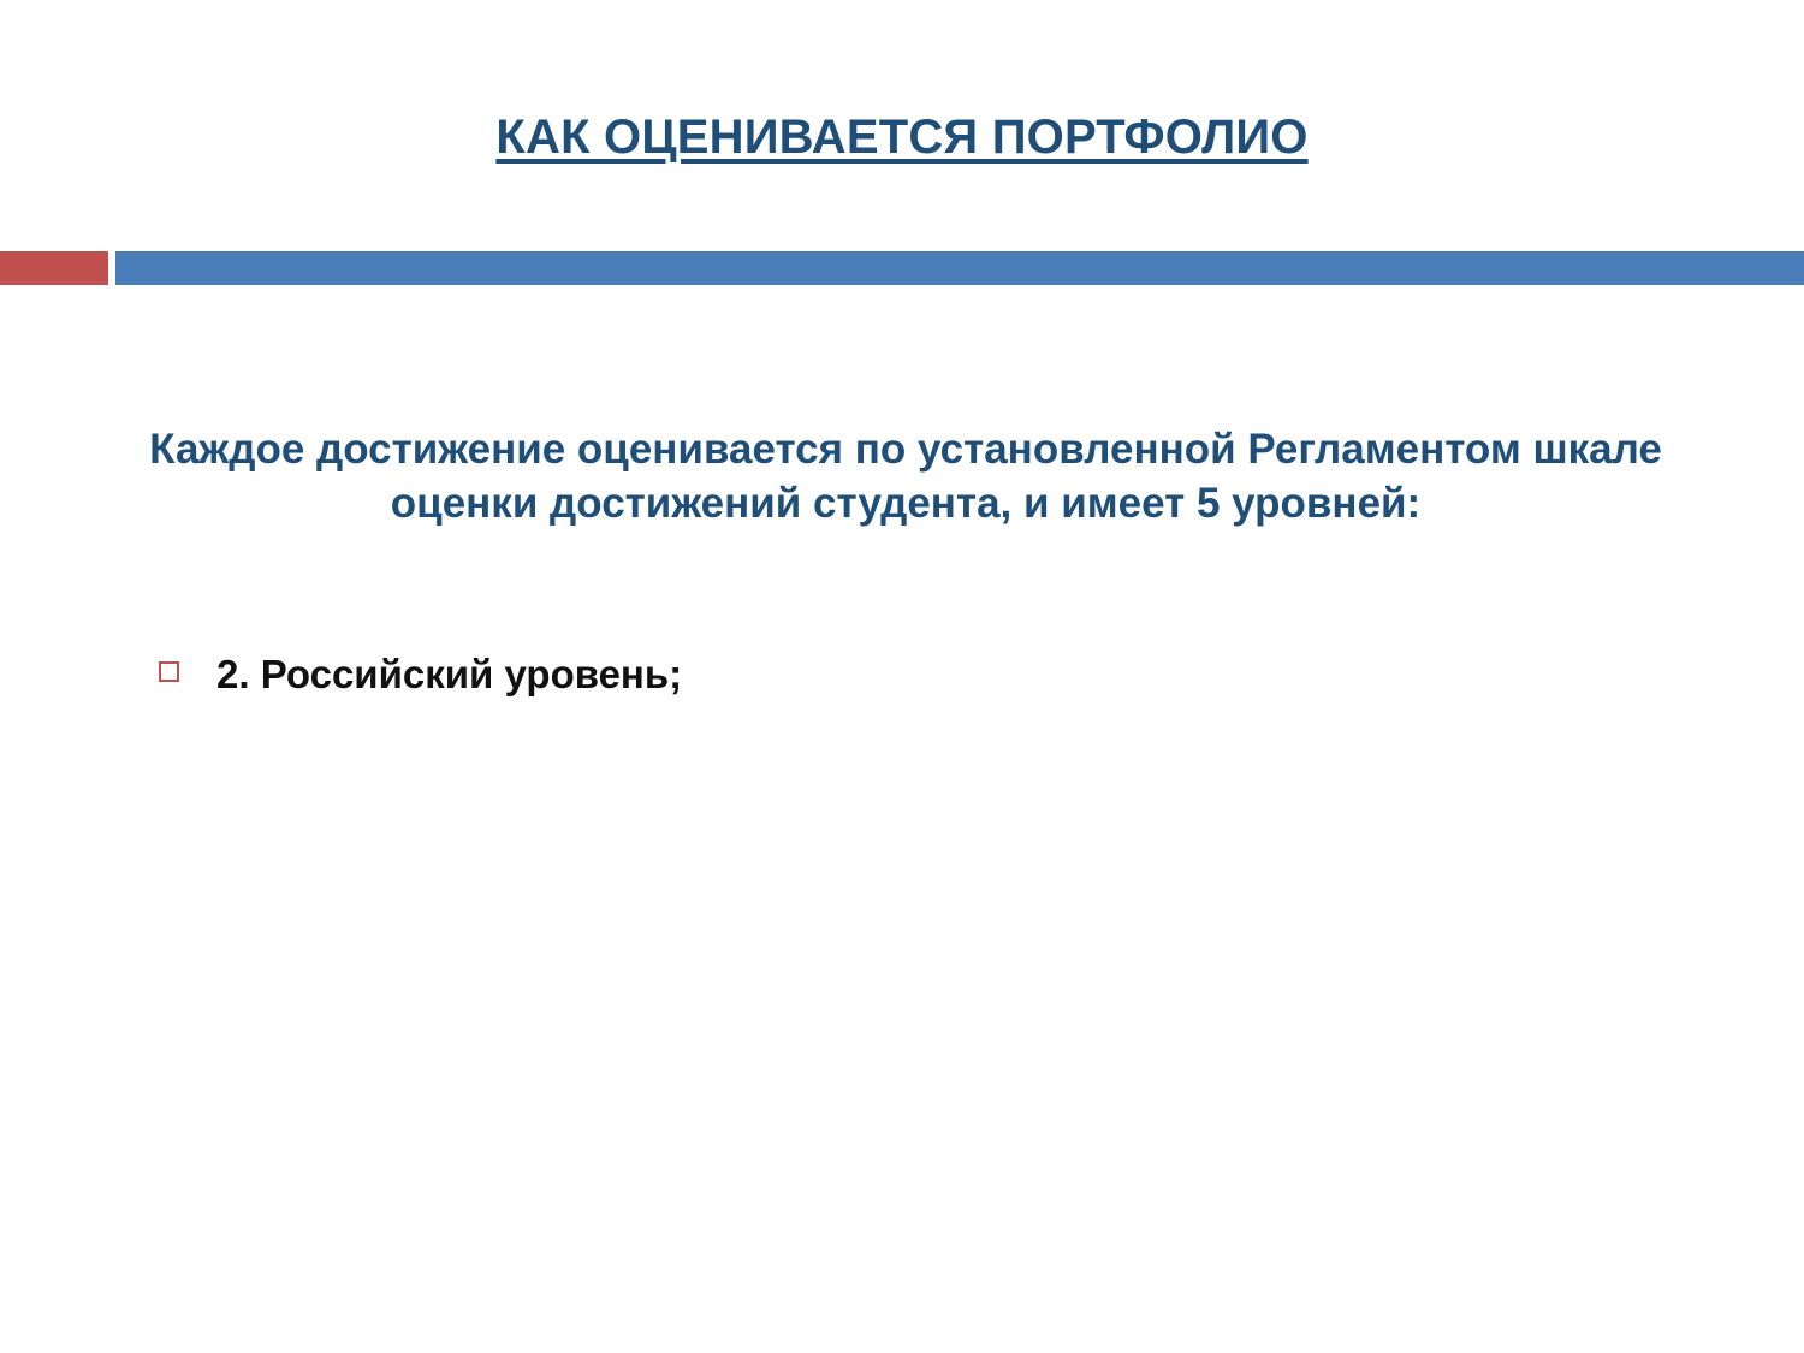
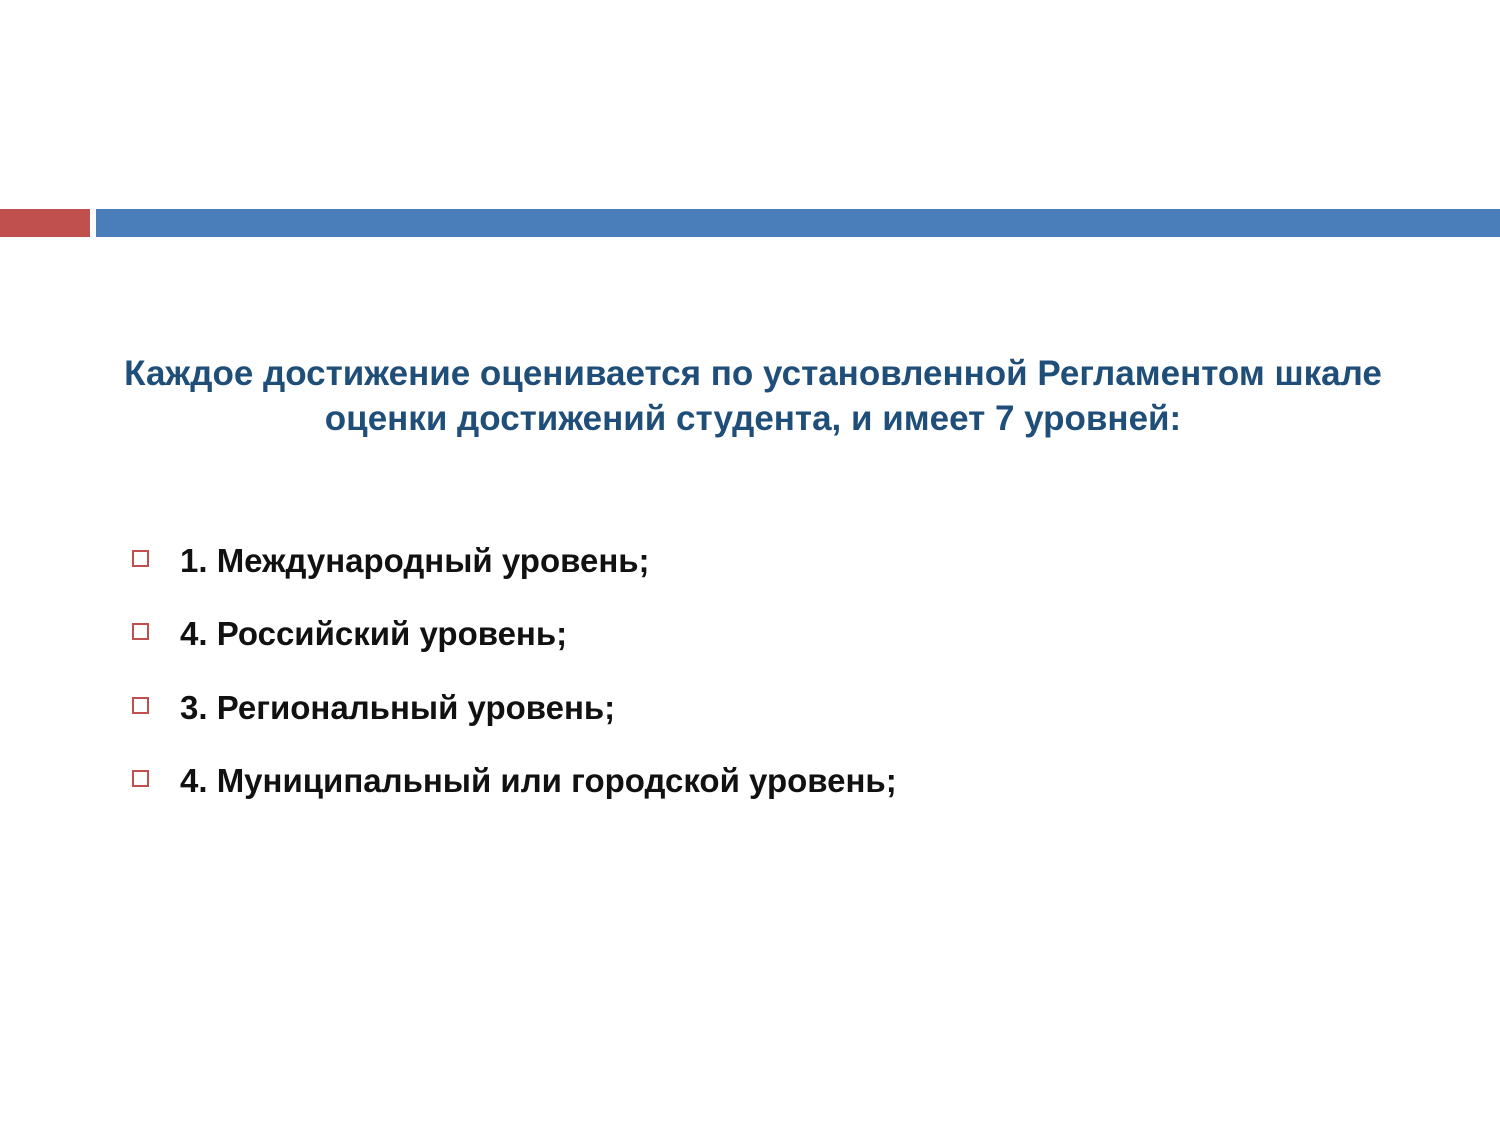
- КАК ОЦЕНИВАЕТСЯ ПОРТФОЛИО
- Каждое достижение оценивается по установленной Регламентом шкале оценки достижений студента, и имеет 5 уровней:
+ Каждое достижение оценивается по установленной Регламентом шкале оценки достижений студента, и имеет 7 уровней:
+ 1. Международный уровень;
- 2. Российский уровень;
+ 4. Российский уровень;
+ 3. Региональный уровень;
+ 4. Муниципальный или городской уровень;
